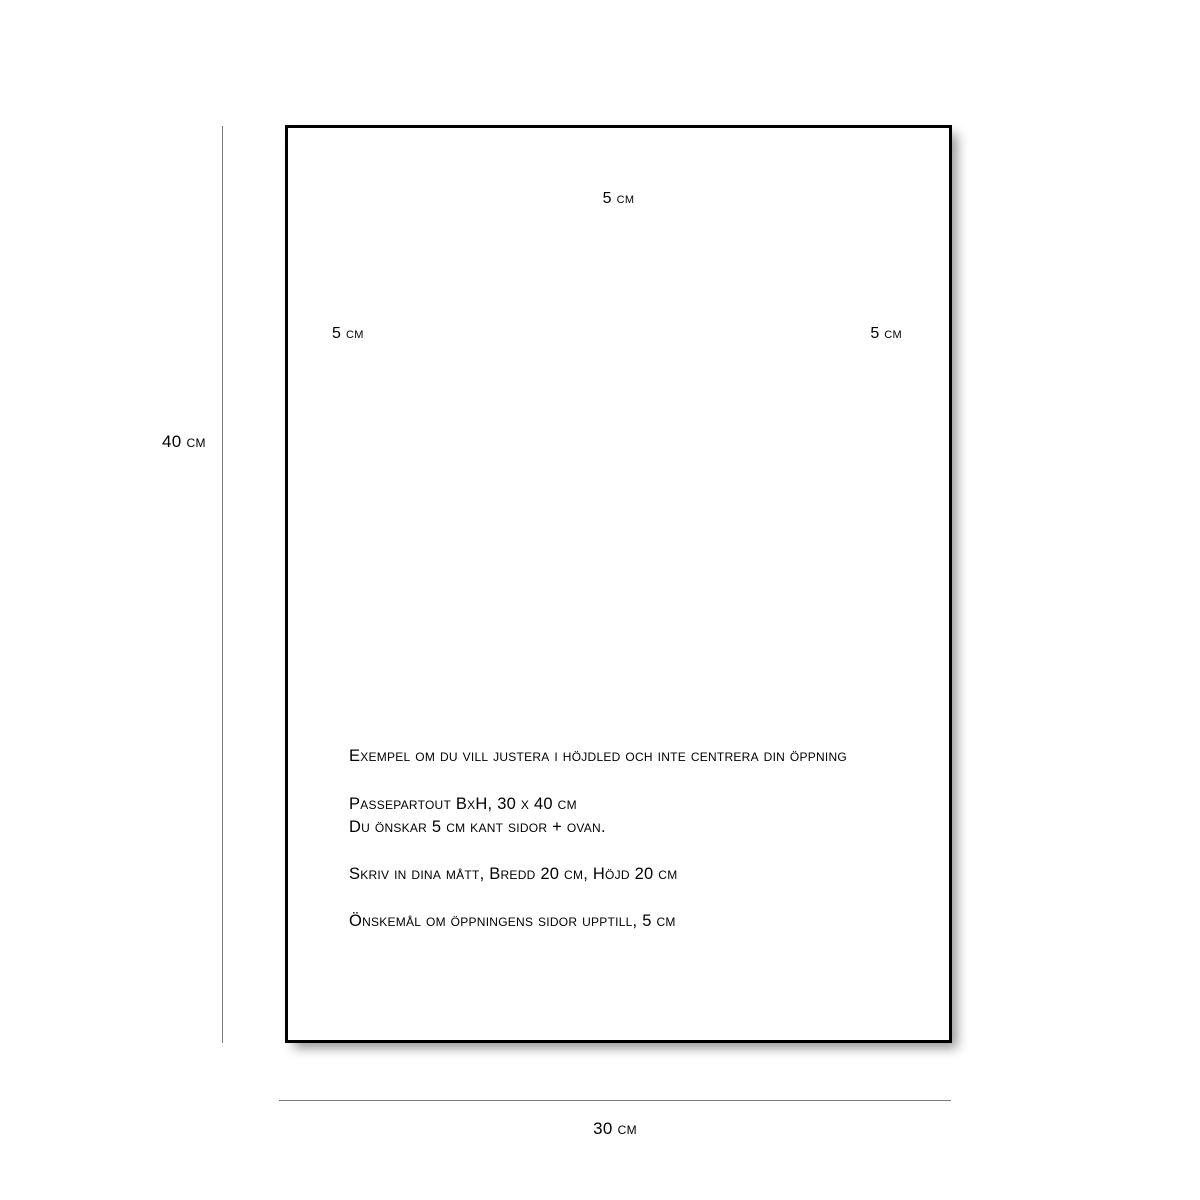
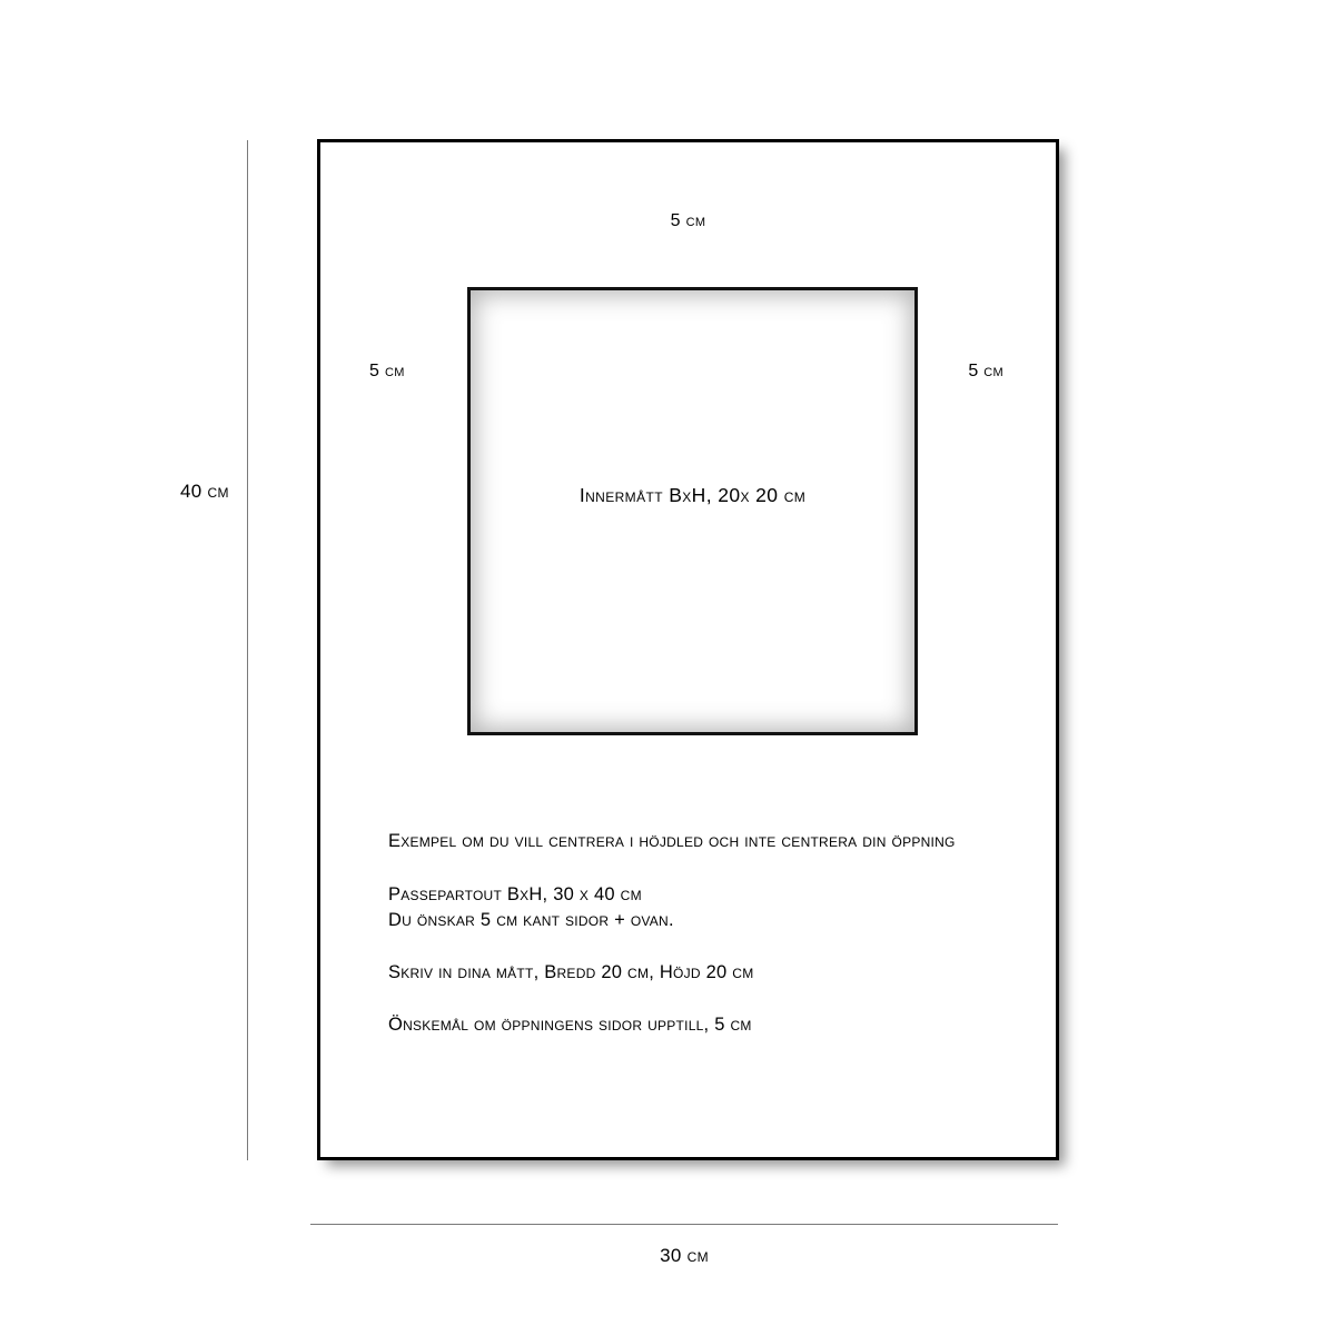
  40 cm
  30 cm
  5 cm
  5 cm
  5 cm
+ Innermått BxH, 20x 20 cm
- Exempel om du vill justera i höjdled och inte centrera din öppning
+ Exempel om du vill centrera i höjdled och inte centrera din öppning
  Passepartout BxH, 30 x 40 cm
  Du önskar 5 cm kant sidor + ovan.
  Skriv in dina mått, Bredd 20 cm, Höjd 20 cm
  Önskemål om öppningens sidor upptill, 5 cm
